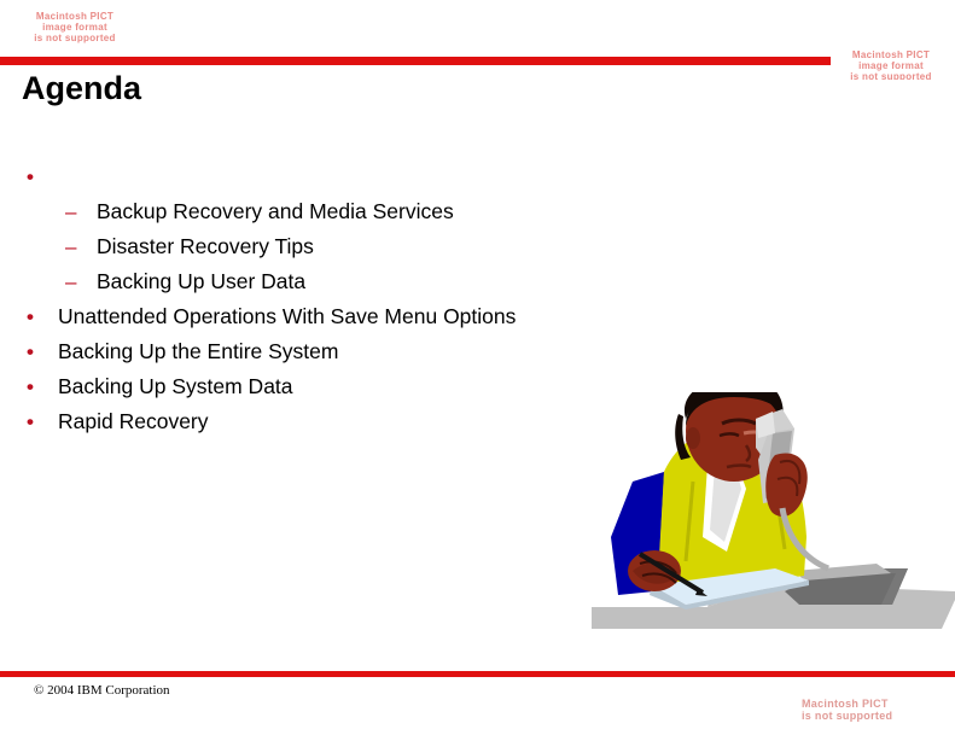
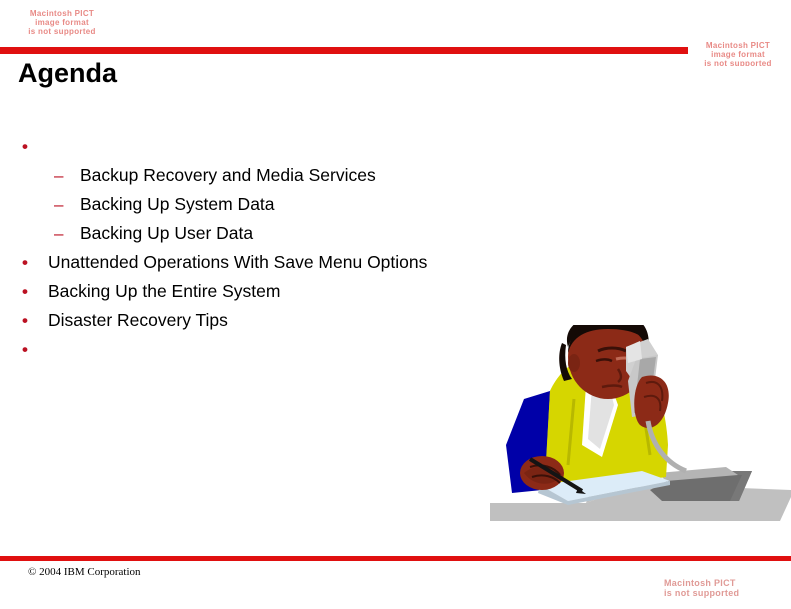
  Macintosh PICT
  image format
  is not supported
  Macintosh PICT
  image format
  is not supported
  Agenda
  •
  –
  Backup Recovery and Media Services
  –
- Disaster Recovery Tips
+ Backing Up System Data
  –
  Backing Up User Data
  •
  Unattended Operations With Save Menu Options
  •
  Backing Up the Entire System
  •
- Backing Up System Data
+ Disaster Recovery Tips
  •
- Rapid Recovery
  © 2004 IBM Corporation
  Macintosh PICT
  is not supported
